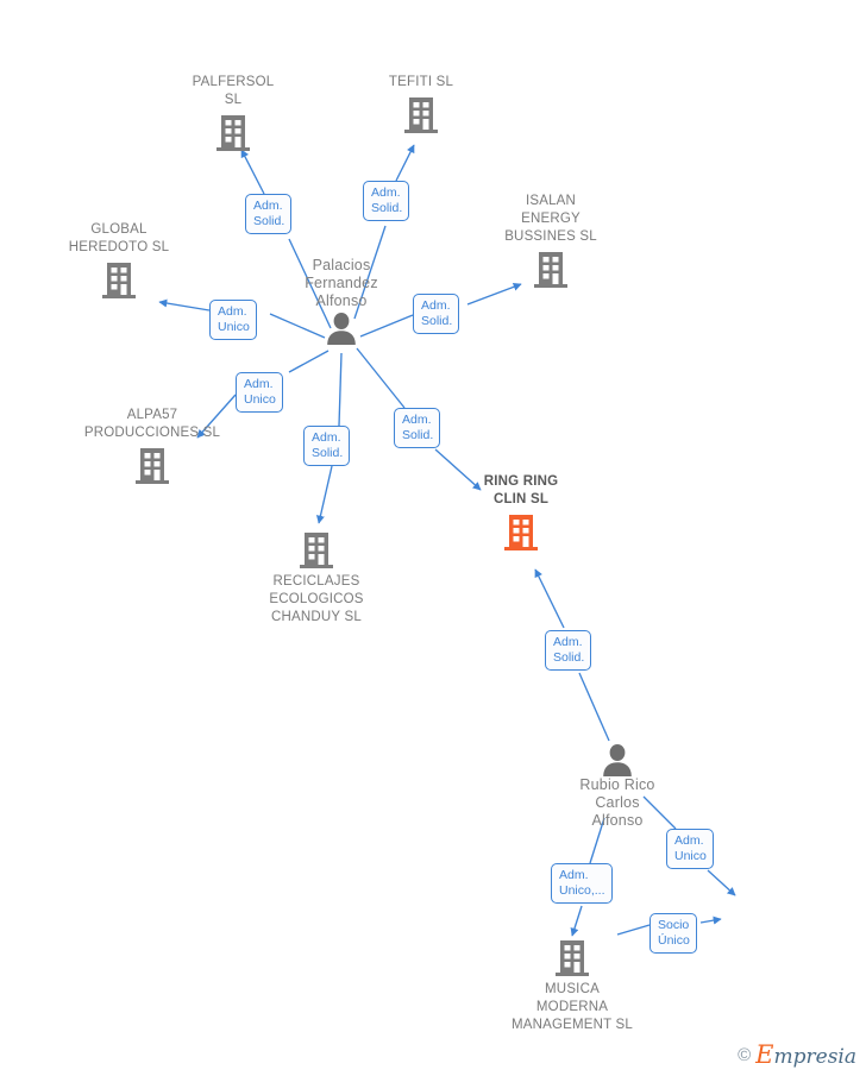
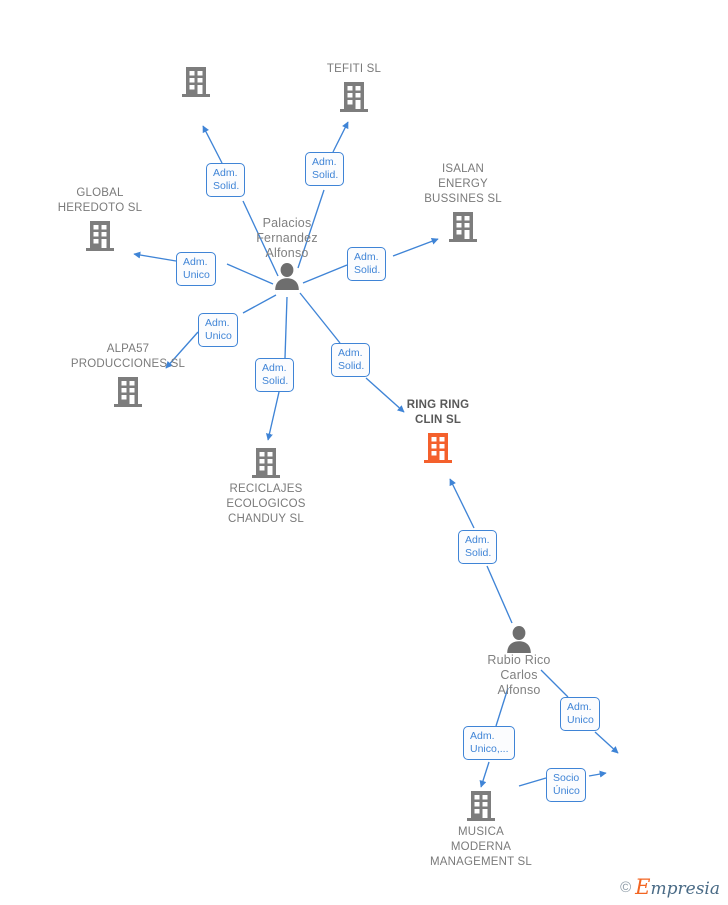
- PALFERSOL
- SL
  TEFITI SL
  GLOBAL
  HEREDOTO SL
  ISALAN
  ENERGY
  BUSSINES SL
  ALPA57
  PRODUCCIONES SL
  RECICLAJES
  ECOLOGICOS
  CHANDUY SL
  RING RING
  CLIN SL
  MUSICA
  MODERNA
  MANAGEMENT SL
  Palacios
  Fernandez
  Alfonso
  Rubio Rico
  Carlos
  Alfonso
  Adm.
  Solid.
  Adm.
  Solid.
  Adm.
  Unico
  Adm.
  Solid.
  Adm.
  Unico
  Adm.
  Solid.
  Adm.
  Solid.
  Adm.
  Solid.
  Adm.
  Unico,...
  Adm.
  Unico
  Socio
  Único
  ©
  Empresia
